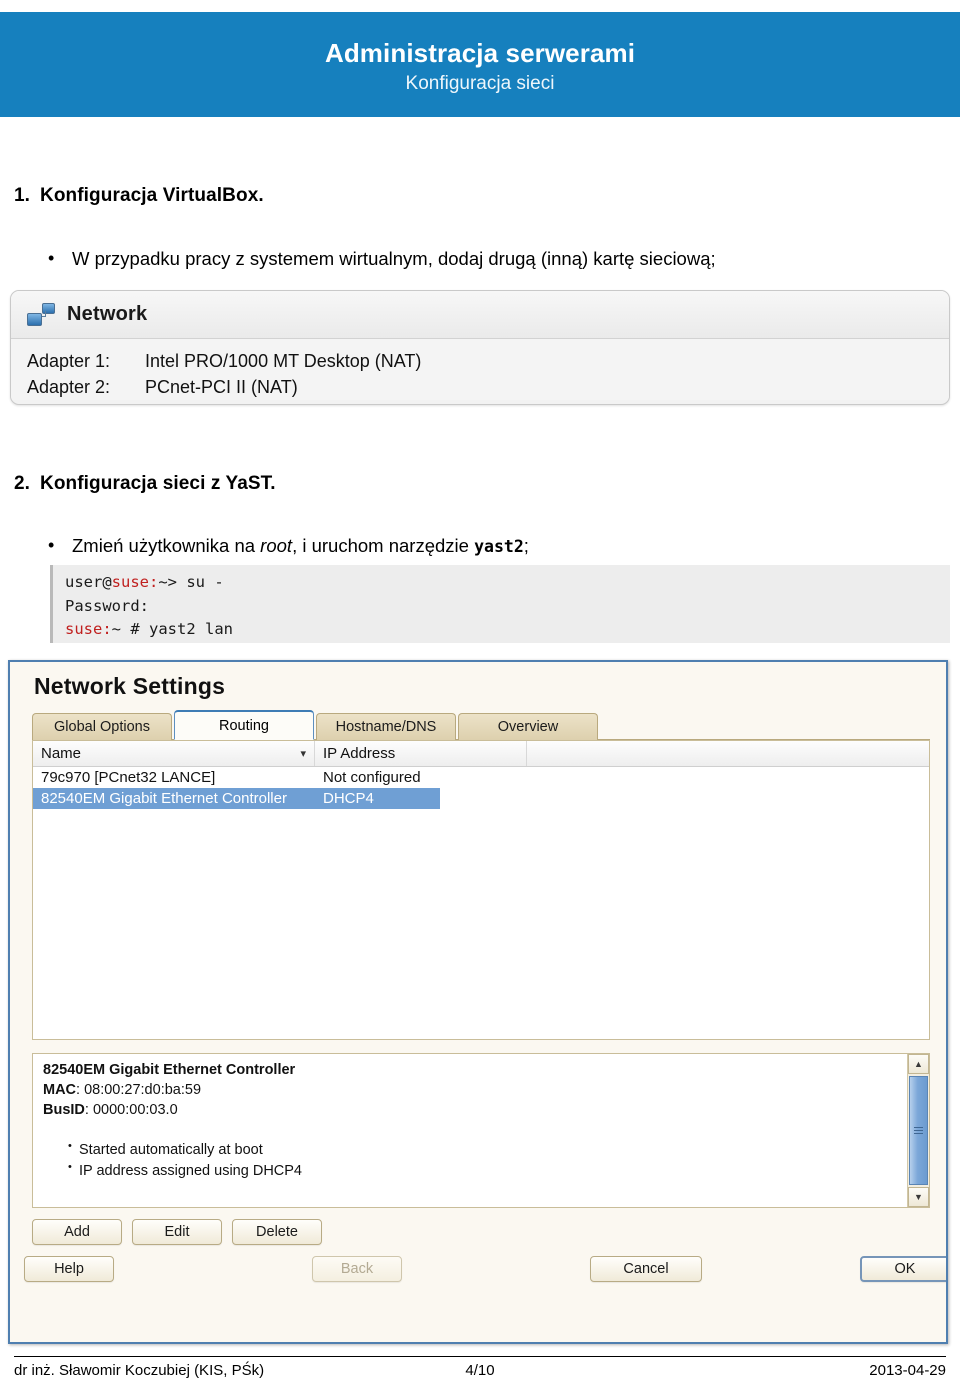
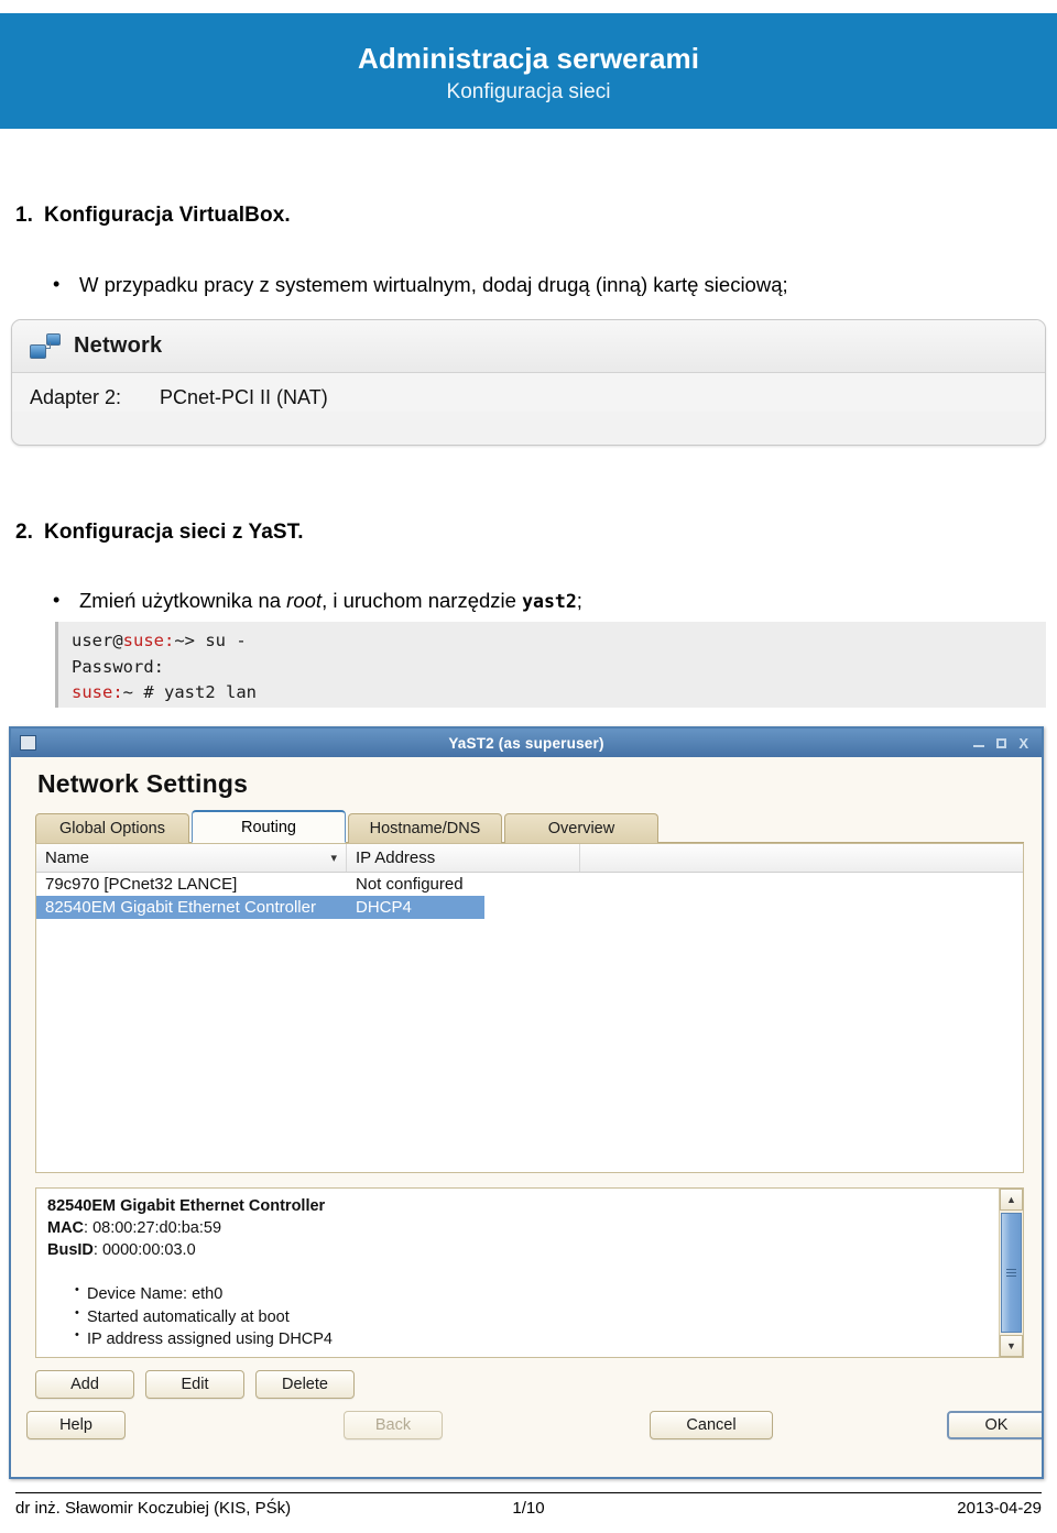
  Administracja serwerami
  Konfiguracja sieci
  1. Konfiguracja VirtualBox.
  W przypadku pracy z systemem wirtualnym, dodaj drugą (inną) kartę sieciową;
  Network
- Adapter 1:
- Intel PRO/1000 MT Desktop (NAT)
  Adapter 2:
  PCnet-PCI II (NAT)
  2. Konfiguracja sieci z YaST.
  Zmień użytkownika na root, i uruchom narzędzie yast2;
  user@suse:~> su -
  Password:
  suse:~ # yast2 lan
+ YaST2 (as superuser)
+ X
  Network Settings
  Global Options
  Routing
  Hostname/DNS
  Overview
  Name
  ▾
  IP Address
  79c970 [PCnet32 LANCE]
  Not configured
  82540EM Gigabit Ethernet Controller
  DHCP4
  82540EM Gigabit Ethernet Controller
  MAC: 08:00:27:d0:ba:59
  BusID: 0000:00:03.0
+ Device Name: eth0
  Started automatically at boot
  IP address assigned using DHCP4
  ▲
  ▼
  Add
  Edit
  Delete
  Help
  Back
  Cancel
  OK
  dr inż. Sławomir Koczubiej (KIS, PŚk)
- 4/10
+ 1/10
  2013-04-29
